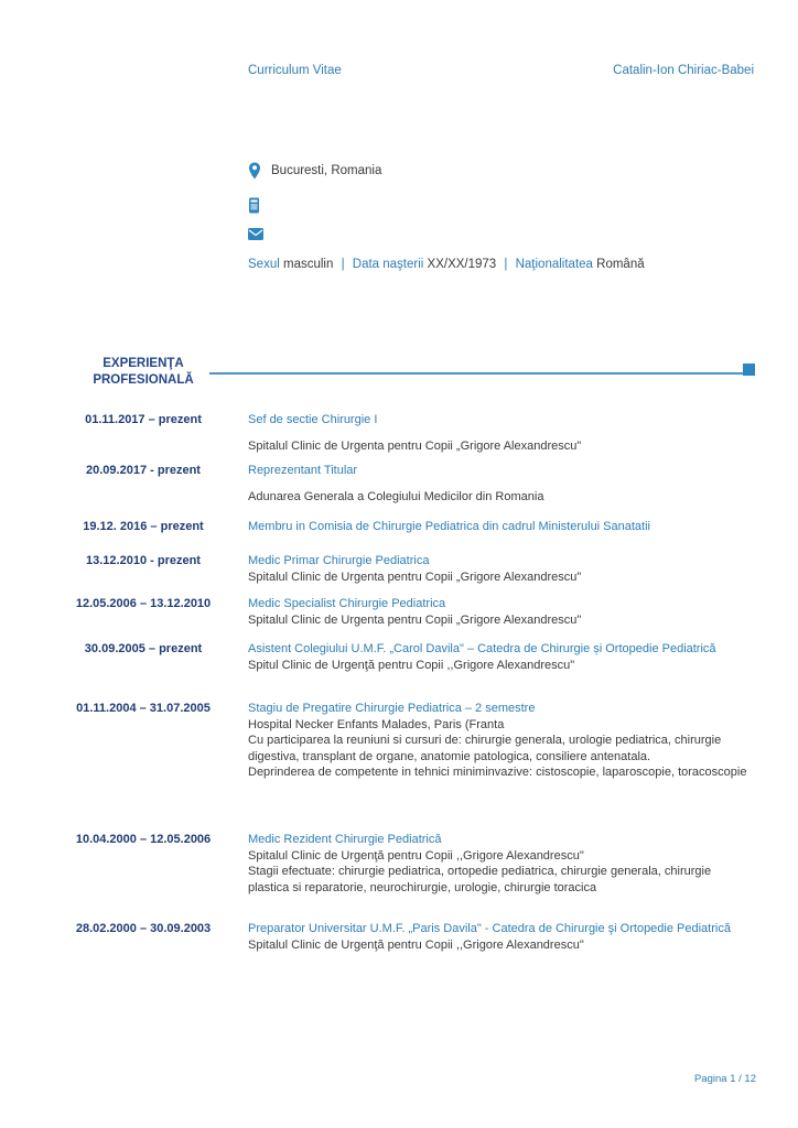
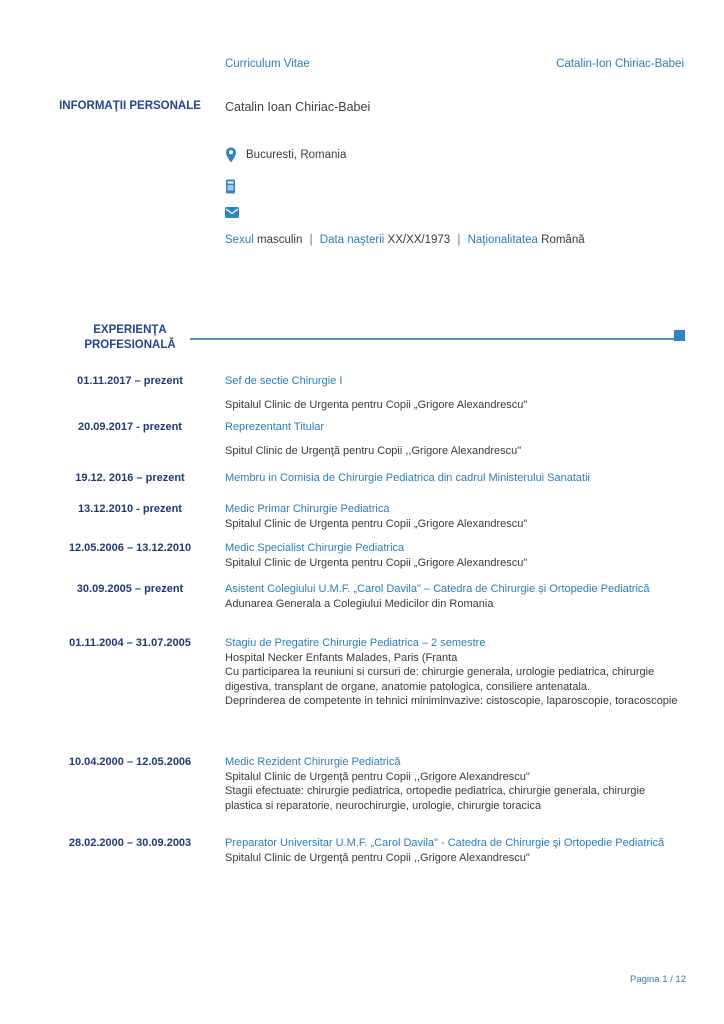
  Curriculum Vitae
  Catalin-Ion Chiriac-Babei
+ INFORMAŢII PERSONALE
+ Catalin Ioan Chiriac-Babei
  Bucuresti, Romania
  Sexul masculin | Data naşterii XX/XX/1973 | Naţionalitatea Română
  EXPERIENŢA
  PROFESIONALĂ
  01.11.2017 – prezent
  Sef de sectie Chirurgie I
  Spitalul Clinic de Urgenta pentru Copii „Grigore Alexandrescu"
  20.09.2017 - prezent
  Reprezentant Titular
- Adunarea Generala a Colegiului Medicilor din Romania
+ Spitul Clinic de Urgenţă pentru Copii ,,Grigore Alexandrescu"
  19.12. 2016 – prezent
  Membru in Comisia de Chirurgie Pediatrica din cadrul Ministerului Sanatatii
  13.12.2010 - prezent
  Medic Primar Chirurgie Pediatrica
  Spitalul Clinic de Urgenta pentru Copii „Grigore Alexandrescu"
  12.05.2006 – 13.12.2010
  Medic Specialist Chirurgie Pediatrica
  Spitalul Clinic de Urgenta pentru Copii „Grigore Alexandrescu"
  30.09.2005 – prezent
  Asistent Colegiului U.M.F. „Carol Davila" – Catedra de Chirurgie și Ortopedie Pediatrică
- Spitul Clinic de Urgenţă pentru Copii ,,Grigore Alexandrescu"
+ Adunarea Generala a Colegiului Medicilor din Romania
  01.11.2004 – 31.07.2005
  Stagiu de Pregatire Chirurgie Pediatrica – 2 semestre
  Hospital Necker Enfants Malades, Paris (Franta
  Cu participarea la reuniuni si cursuri de: chirurgie generala, urologie pediatrica, chirurgie digestiva, transplant de organe, anatomie patologica, consiliere antenatala.
  Deprinderea de competente in tehnici miniminvazive: cistoscopie, laparoscopie, toracoscopie
  10.04.2000 – 12.05.2006
  Medic Rezident Chirurgie Pediatrică
  Spitalul Clinic de Urgenţă pentru Copii ,,Grigore Alexandrescu"
  Stagii efectuate: chirurgie pediatrica, ortopedie pediatrica, chirurgie generala, chirurgie plastica si reparatorie, neurochirurgie, urologie, chirurgie toracica
  28.02.2000 – 30.09.2003
- Preparator Universitar U.M.F. „Paris Davila" - Catedra de Chirurgie şi Ortopedie Pediatrică
+ Preparator Universitar U.M.F. „Carol Davila" - Catedra de Chirurgie şi Ortopedie Pediatrică
  Spitalul Clinic de Urgenţă pentru Copii ,,Grigore Alexandrescu"
  Pagina 1 / 12
